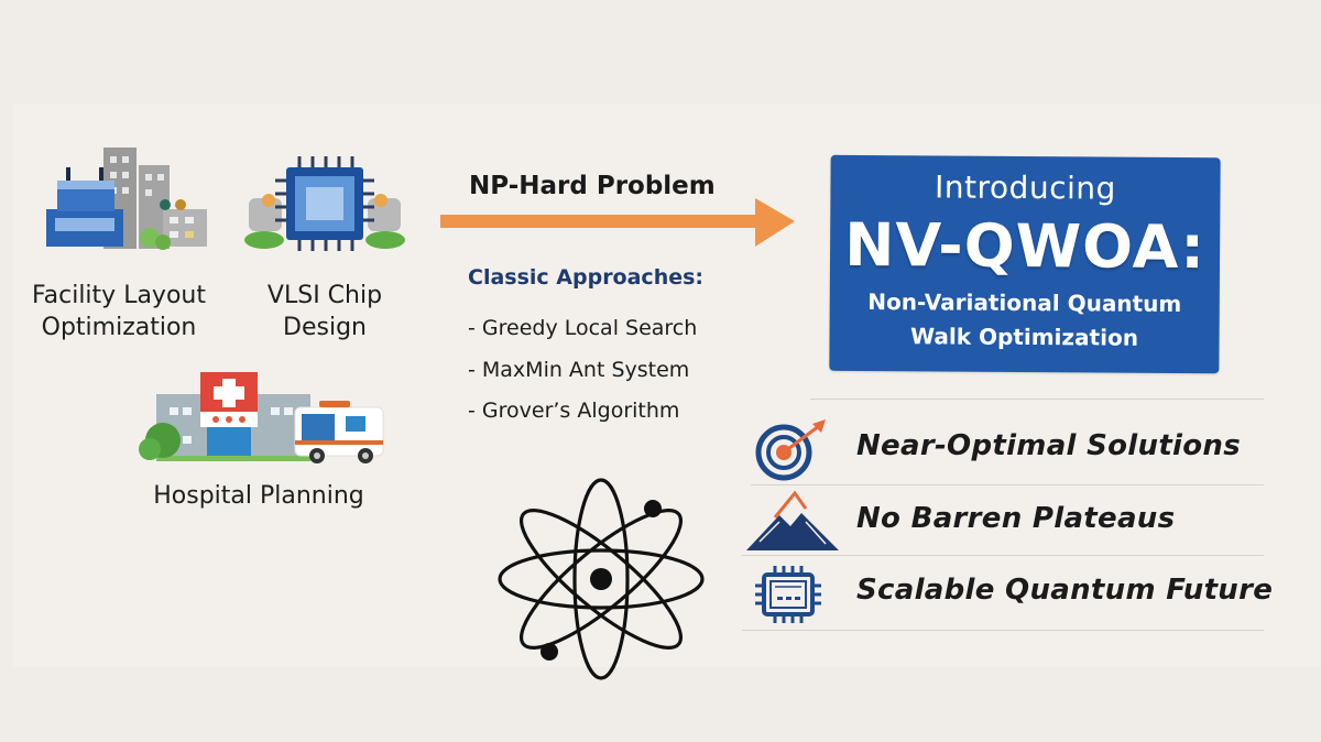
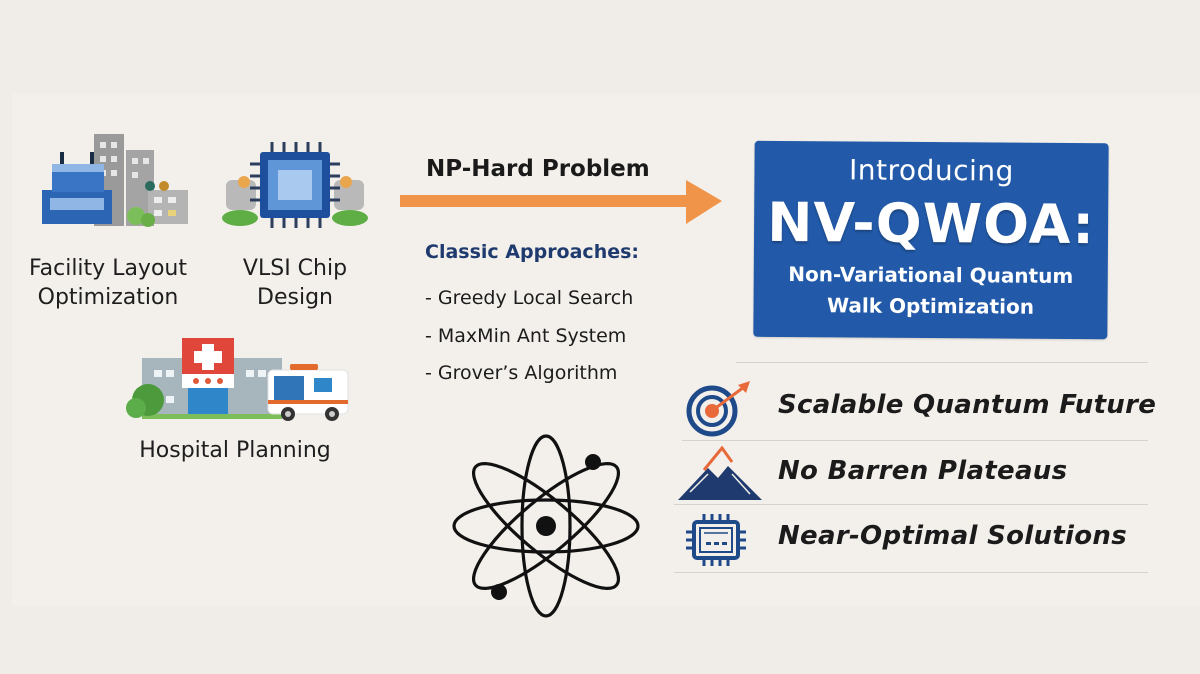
  Facility Layout
  Optimization
  VLSI Chip
  Design
  Hospital Planning
  NP-Hard Problem
  Classic Approaches:
  - Greedy Local Search
  - MaxMin Ant System
  - Grover’s Algorithm
  Introducing
  NV-QWOA:
  Non-Variational Quantum
  Walk Optimization
- Near-Optimal Solutions
+ Scalable Quantum Future
  No Barren Plateaus
- Scalable Quantum Future
+ Near-Optimal Solutions
